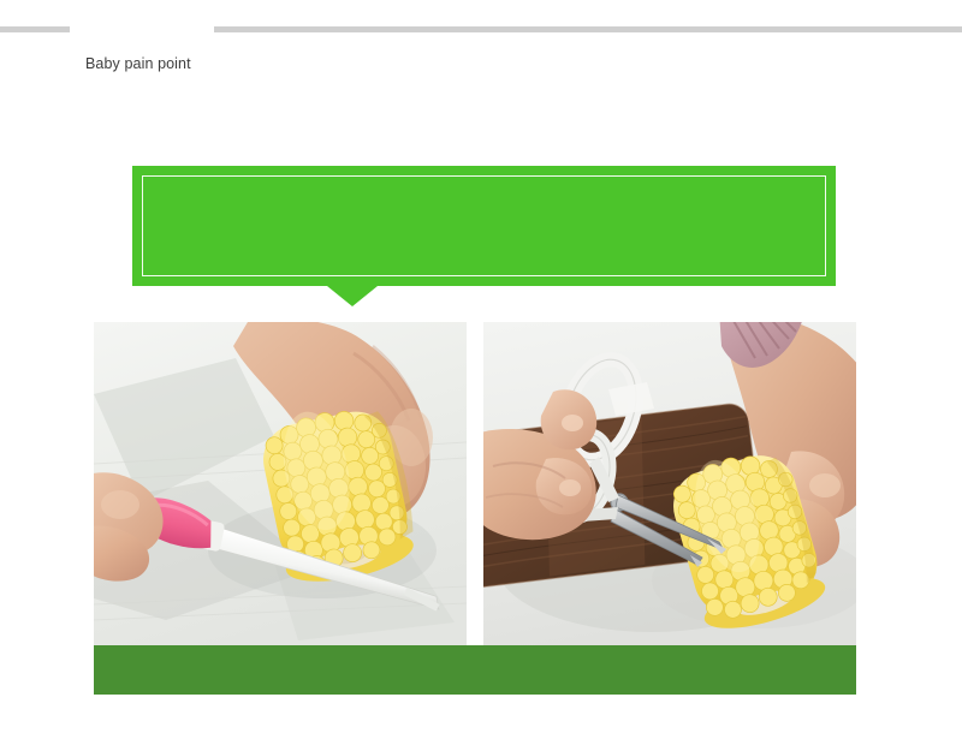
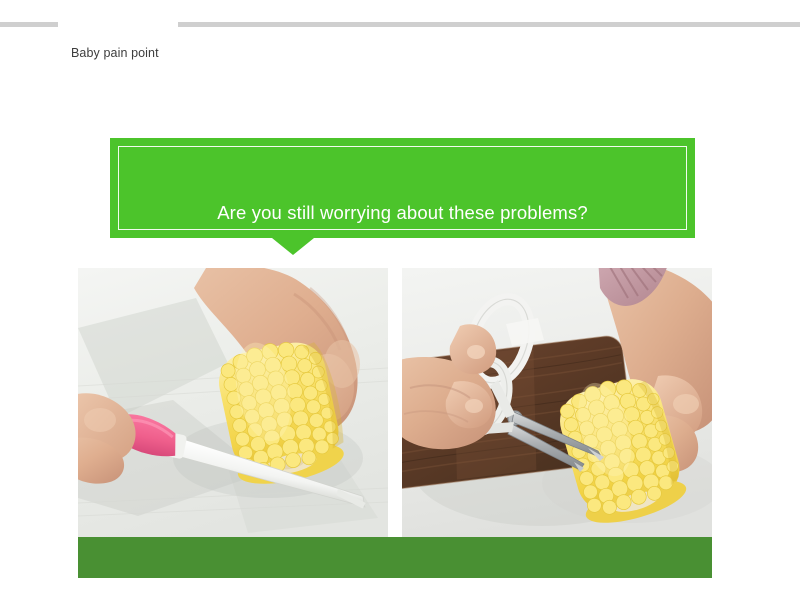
  Baby pain point
+ Are you still worrying about these problems?
